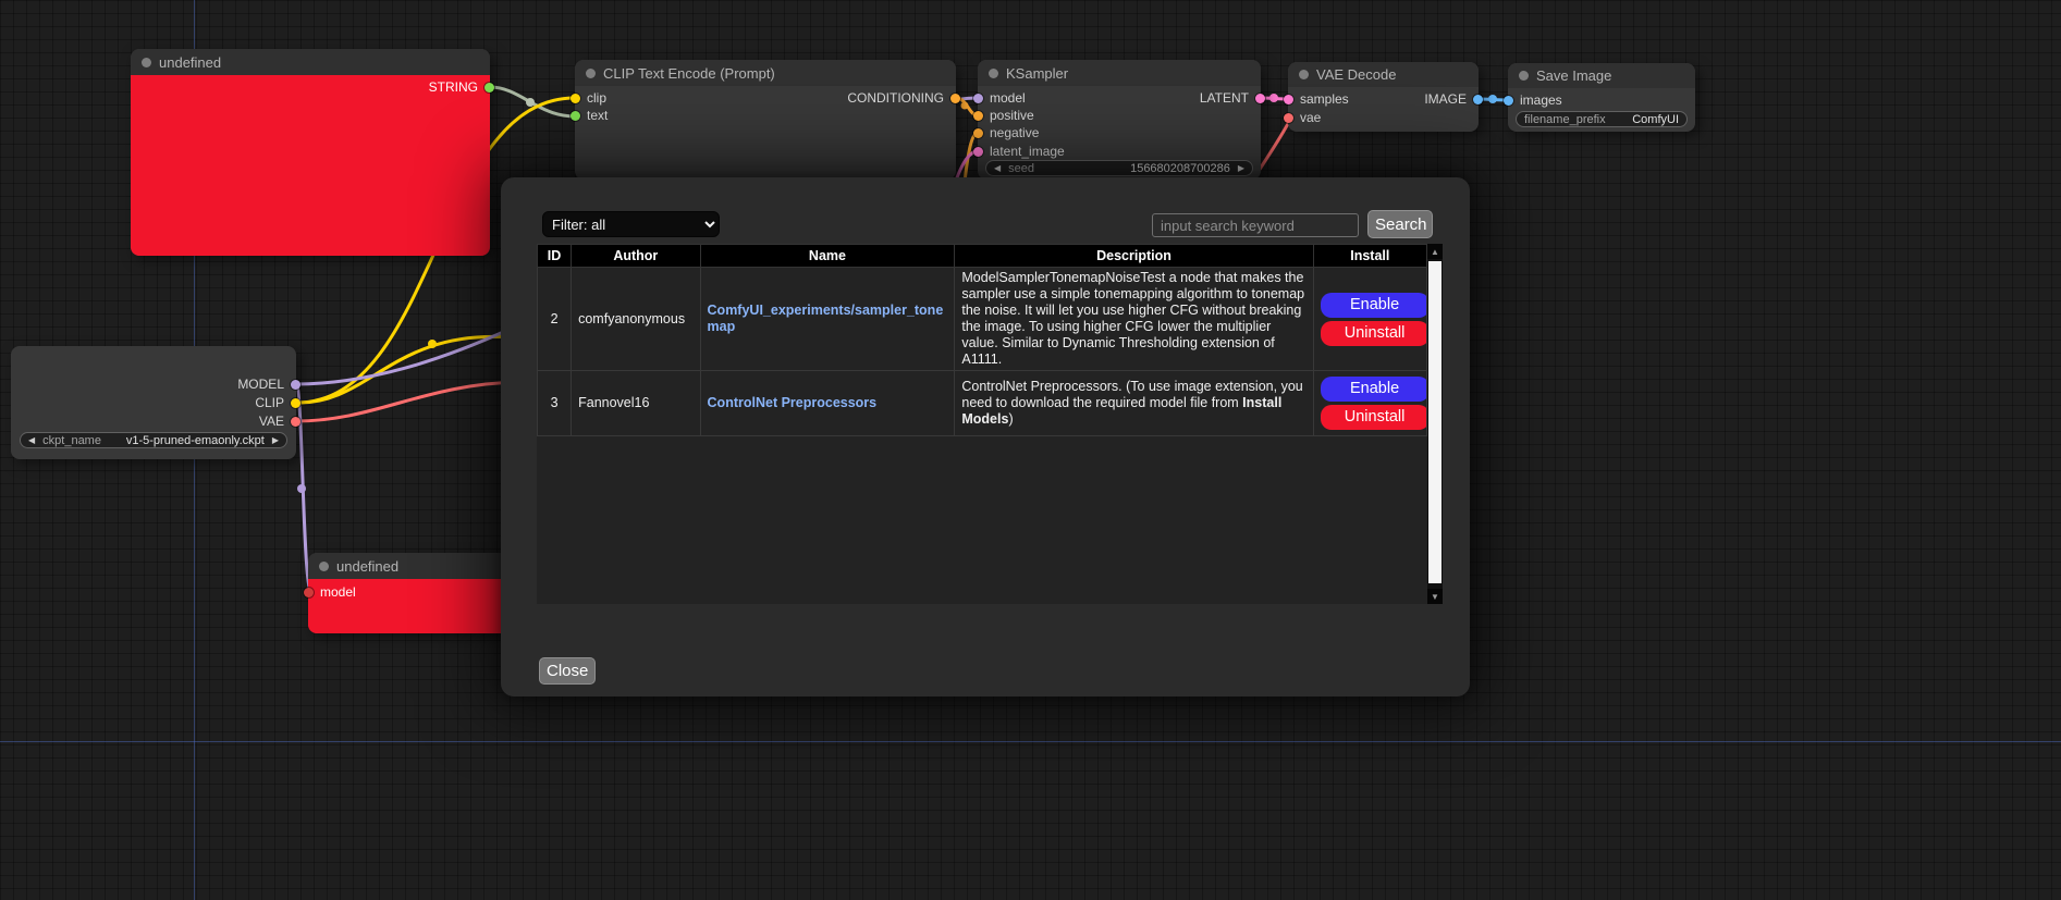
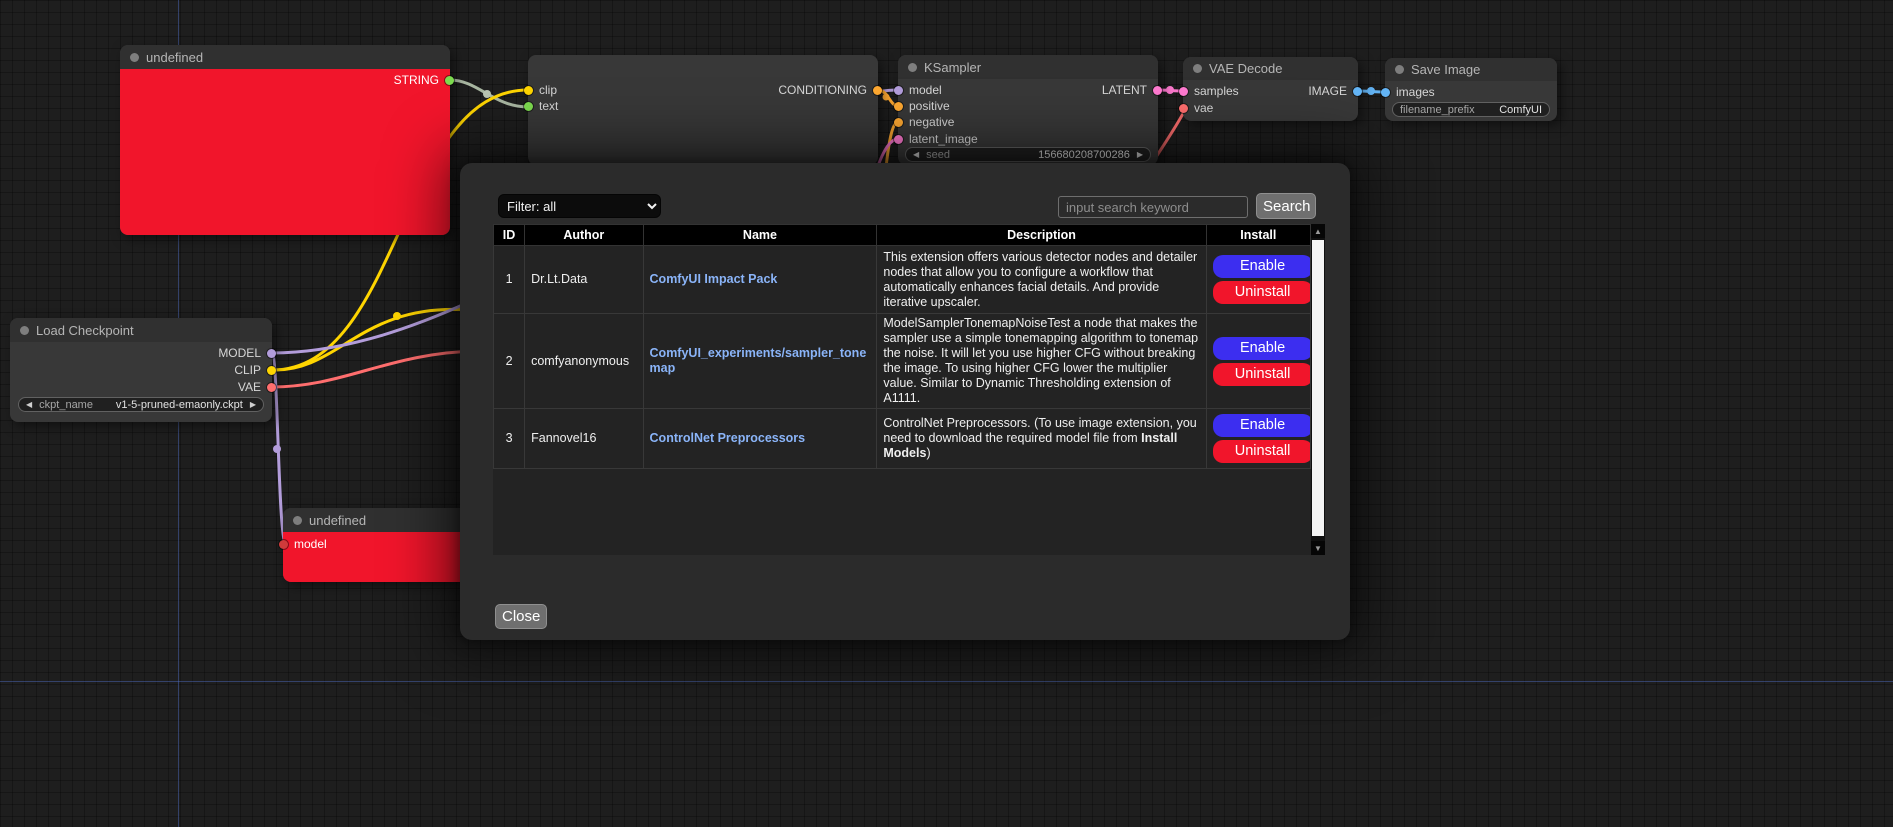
  undefined
  STRING
- CLIP Text Encode (Prompt)
  clip
  text
  CONDITIONING
  KSampler
  model
  positive
  negative
  latent_image
  LATENT
  ◀
  seed
  156680208700286
  ▶
  VAE Decode
  samples
  vae
  IMAGE
  Save Image
  images
  filename_prefix
  ComfyUI
+ Load Checkpoint
  MODEL
  CLIP
  VAE
  ◀
  ckpt_name
  v1-5-pruned-emaonly.ckpt
  ▶
  undefined
  model
  Filter: all
  input search keyword
  Search
  ID	Author	Name	Description	Install
+ 1	Dr.Lt.Data	ComfyUI Impact Pack	This extension offers various detector nodes and detailer nodes that allow you to configure a workflow that automatically enhances facial details. And provide iterative upscaler.	Enable Uninstall
  2	comfyanonymous	ComfyUI_experiments/sampler_tonemap	ModelSamplerTonemapNoiseTest a node that makes the sampler use a simple tonemapping algorithm to tonemap the noise. It will let you use higher CFG without breaking the image. To using higher CFG lower the multiplier value. Similar to Dynamic Thresholding extension of A1111.	Enable Uninstall
  3	Fannovel16	ControlNet Preprocessors	ControlNet Preprocessors. (To use image extension, you need to download the required model file from Install Models)	Enable Uninstall
  ▲
  ▼
  Close
